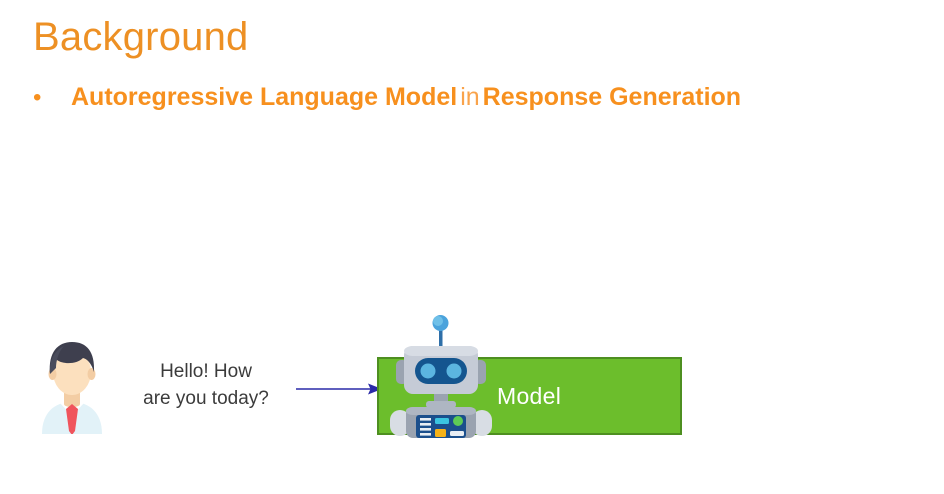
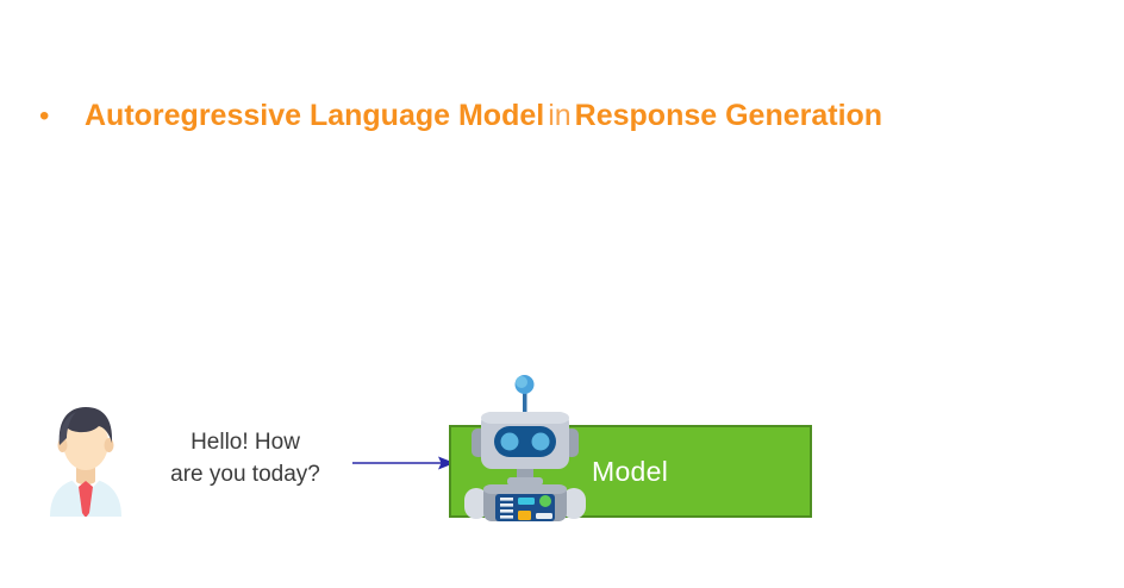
- Background
  •
  Autoregressive Language ModelinResponse Generation
  Hello! How
  are you today?
  Model
